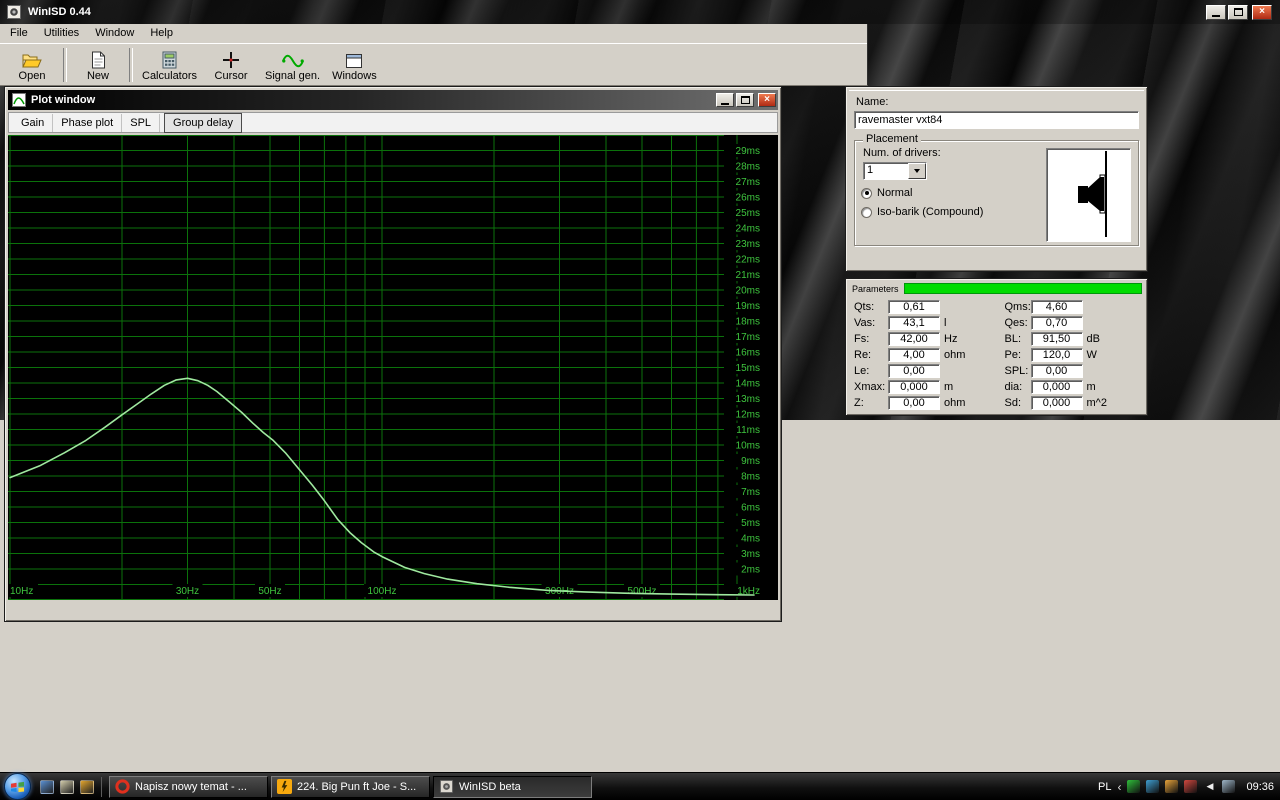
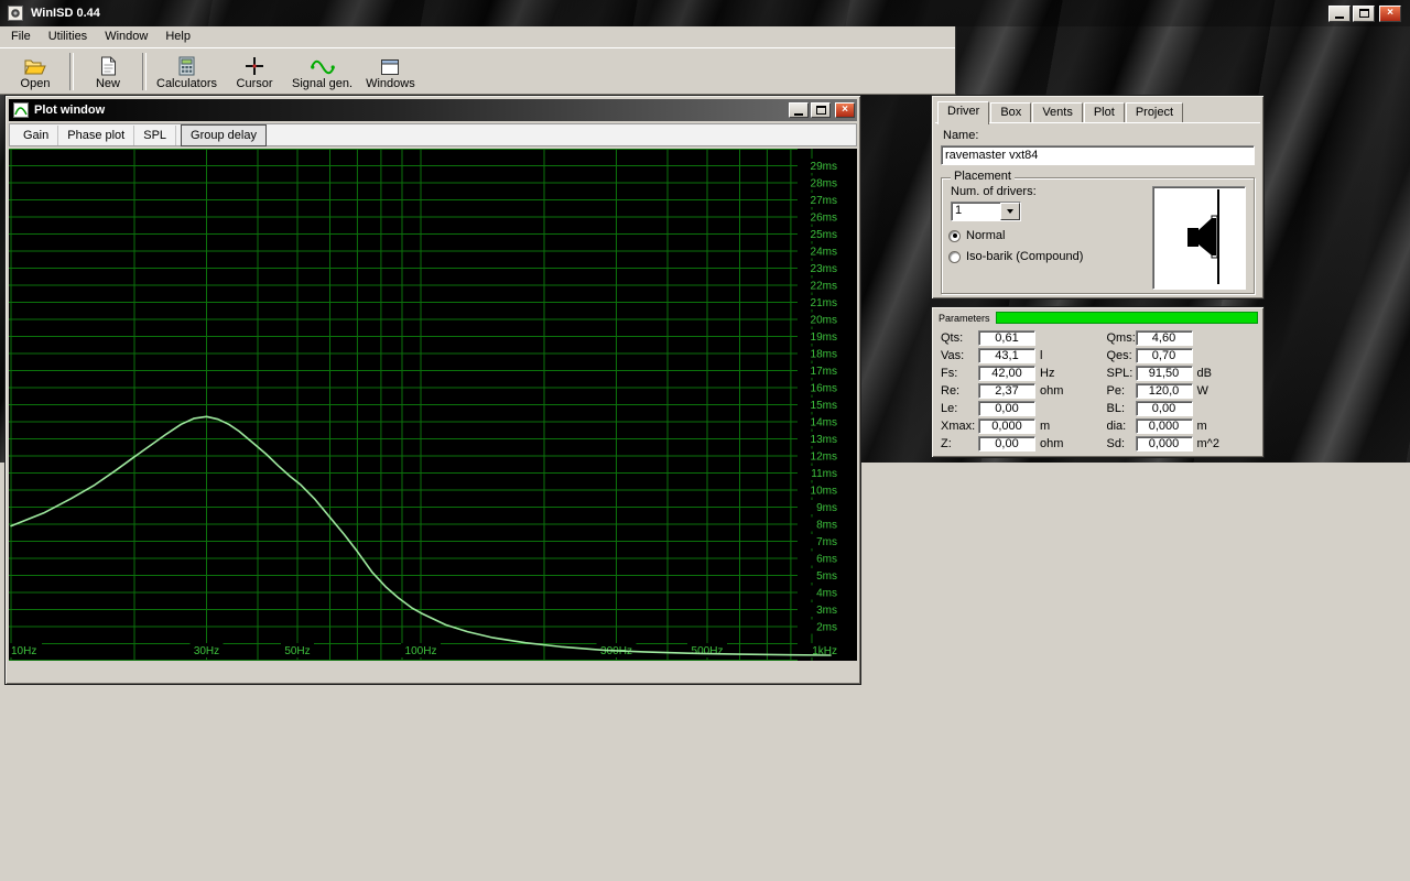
  WinISD 0.44
  ×
  File
  Utilities
  Window
  Help
  Open
  New
  Calculators
  Cursor
  Signal gen.
  Windows
  Plot window
  ×
  Gain
  Phase plot
  SPL
  Group delay
  29ms
  28ms
  27ms
  26ms
  25ms
  24ms
  23ms
  22ms
  21ms
  20ms
  19ms
  18ms
  17ms
  16ms
  15ms
  14ms
  13ms
  12ms
  11ms
  10ms
  9ms
  8ms
  7ms
  6ms
  5ms
  4ms
  3ms
  2ms
  10Hz
  30Hz
  50Hz
  100Hz
  500Hz
  1kHz
+ Driver
+ Box
+ Vents
+ Plot
+ Project
  Name:
  ravemaster vxt84
  Placement
  Num. of drivers:
  1
  Normal
  Iso-barik (Compound)
  Parameters
  Qts:
  0,61
  Vas:
  43,1
  l
  Fs:
  42,00
  Hz
  Re:
- 4,00
+ 2,37
  ohm
  Le:
  0,00
  Xmax:
  0,000
  m
  Z:
  0,00
  ohm
  Qms:
  4,60
  Qes:
  0,70
- BL:
+ SPL:
  91,50
  dB
  Pe:
  120,0
  W
- SPL:
+ BL:
  0,00
  dia:
  0,000
  m
  Sd:
  0,000
  m^2
- Napisz nowy temat - ...
- 224. Big Pun ft Joe - S...
- WinISD beta
- PL
- ‹
- ◀
- 09:36
